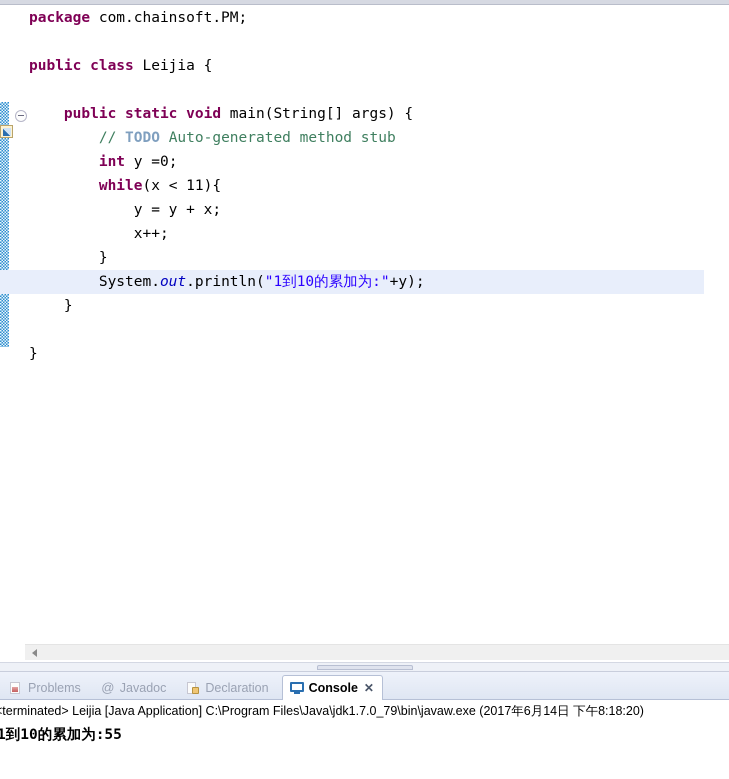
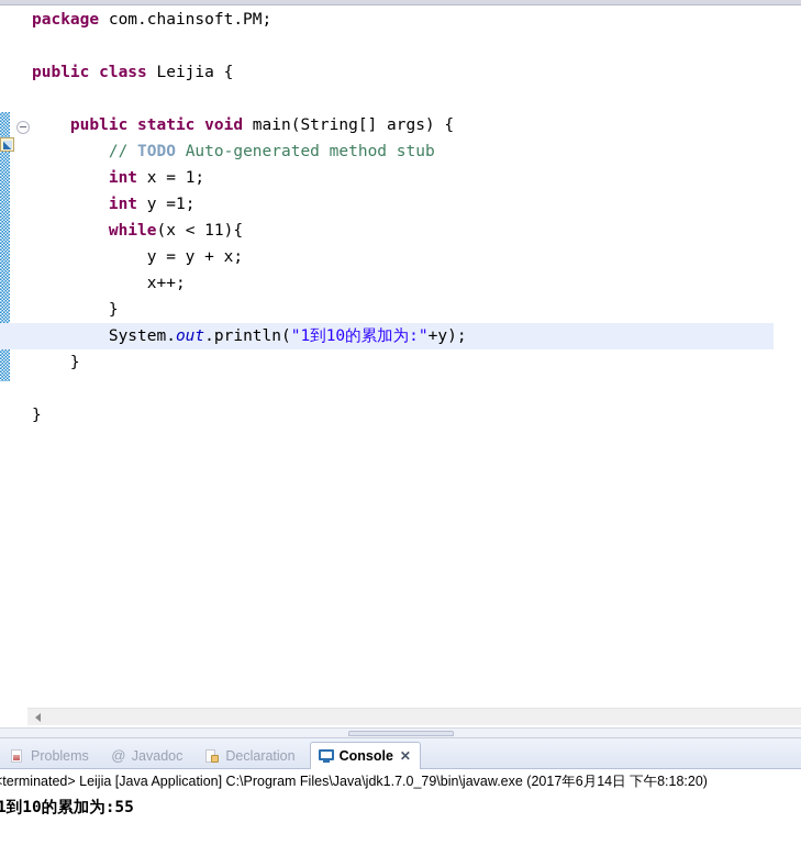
  package com.chainsoft.PM;
  public class Leijia {
  public static void main(String[] args) {
  // TODO Auto-generated method stub
+ int x = 1;
- int y =0;
+ int y =1;
  while(x < 11){
  y = y + x;
  x++;
  }
  System.out.println("1到10的累加为:"+y);
  }
  }
  Problems
  @
  Javadoc
  Declaration
  Console
  ✕
  terminated> Leijia [Java Application] C:\Program Files\Java\jdk1.7.0_79\bin\javaw.exe (2017年6月14日 下午8:18:20)
  1到10的累加为:55
